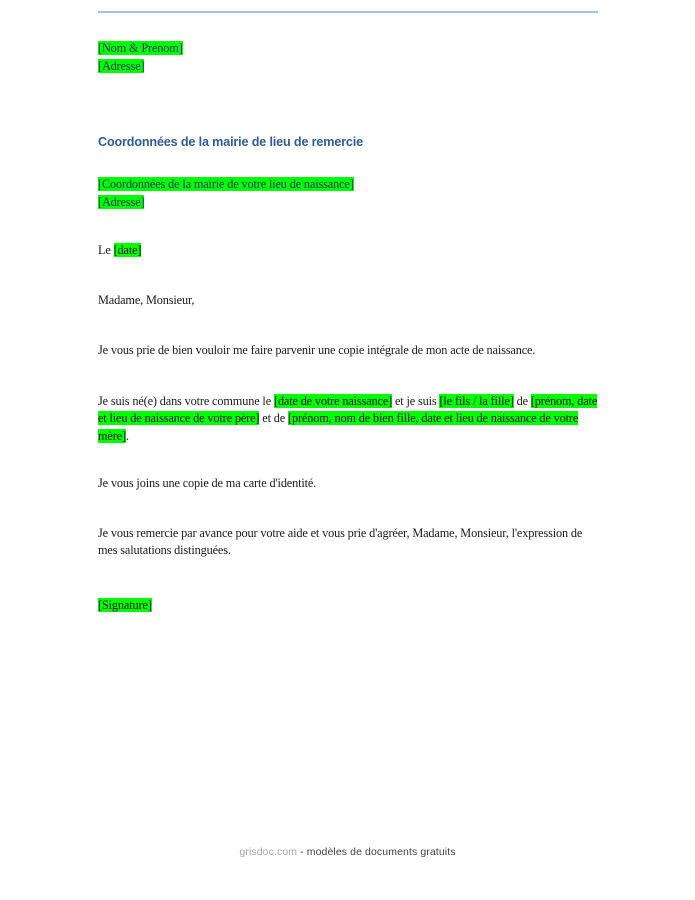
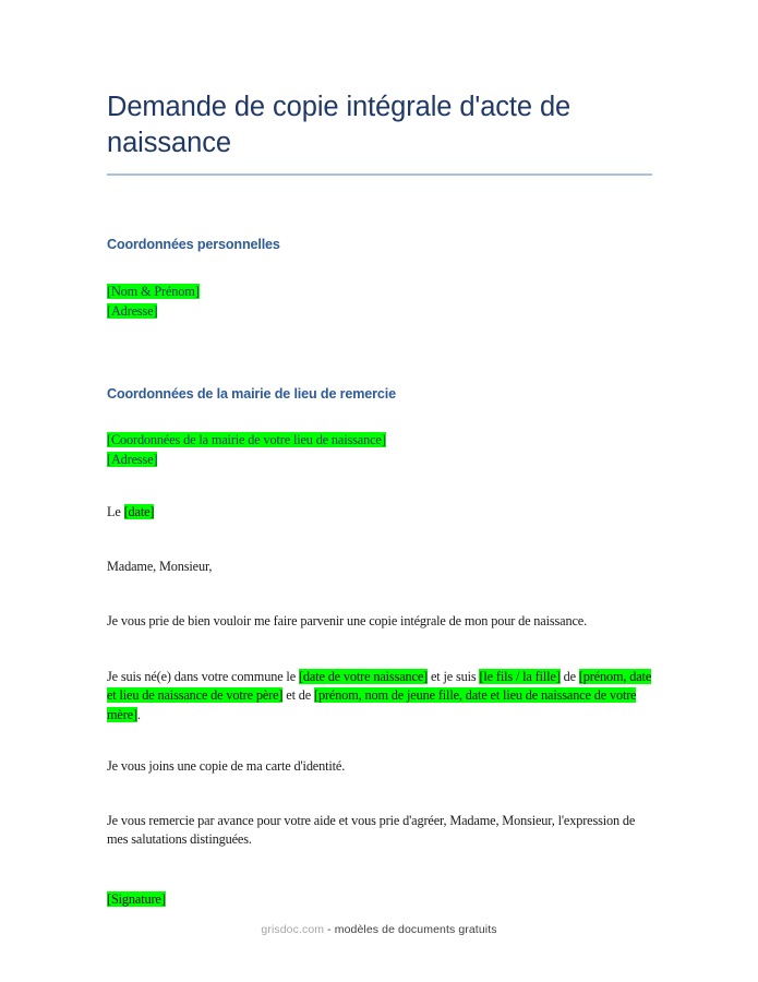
+ Demande de copie intégrale d'acte de naissance
+ Coordonnées personnelles
  [Nom & Prénom]
  [Adresse]
  Coordonnées de la mairie de lieu de remercie
  [Coordonnées de la mairie de votre lieu de naissance]
  [Adresse]
  Le [date]
  Madame, Monsieur,
- Je vous prie de bien vouloir me faire parvenir une copie intégrale de mon acte de naissance.
+ Je vous prie de bien vouloir me faire parvenir une copie intégrale de mon pour de naissance.
- Je suis né(e) dans votre commune le [date de votre naissance] et je suis [le fils / la fille] de [prénom, date et lieu de naissance de votre père] et de [prénom, nom de bien fille, date et lieu de naissance de votre mère].
+ Je suis né(e) dans votre commune le [date de votre naissance] et je suis [le fils / la fille] de [prénom, date et lieu de naissance de votre père] et de [prénom, nom de jeune fille, date et lieu de naissance de votre mère].
  Je vous joins une copie de ma carte d'identité.
  Je vous remercie par avance pour votre aide et vous prie d'agréer, Madame, Monsieur, l'expression de mes salutations distinguées.
  [Signature]
  grisdoc.com - modèles de documents gratuits
